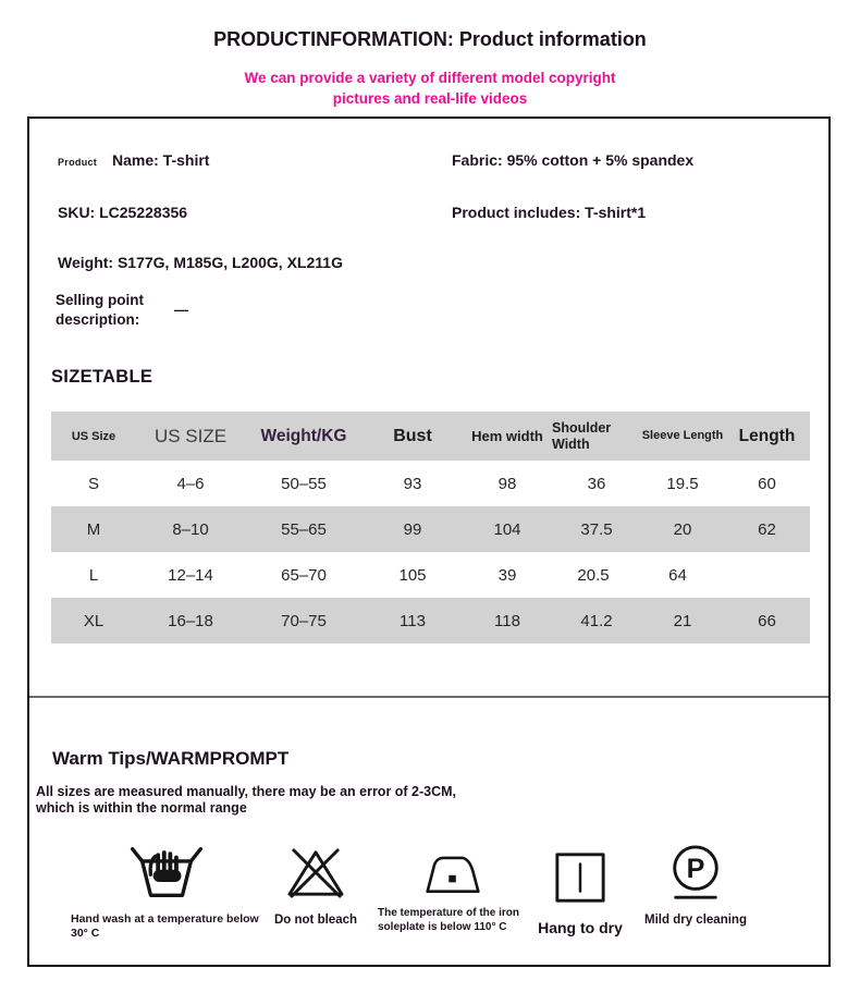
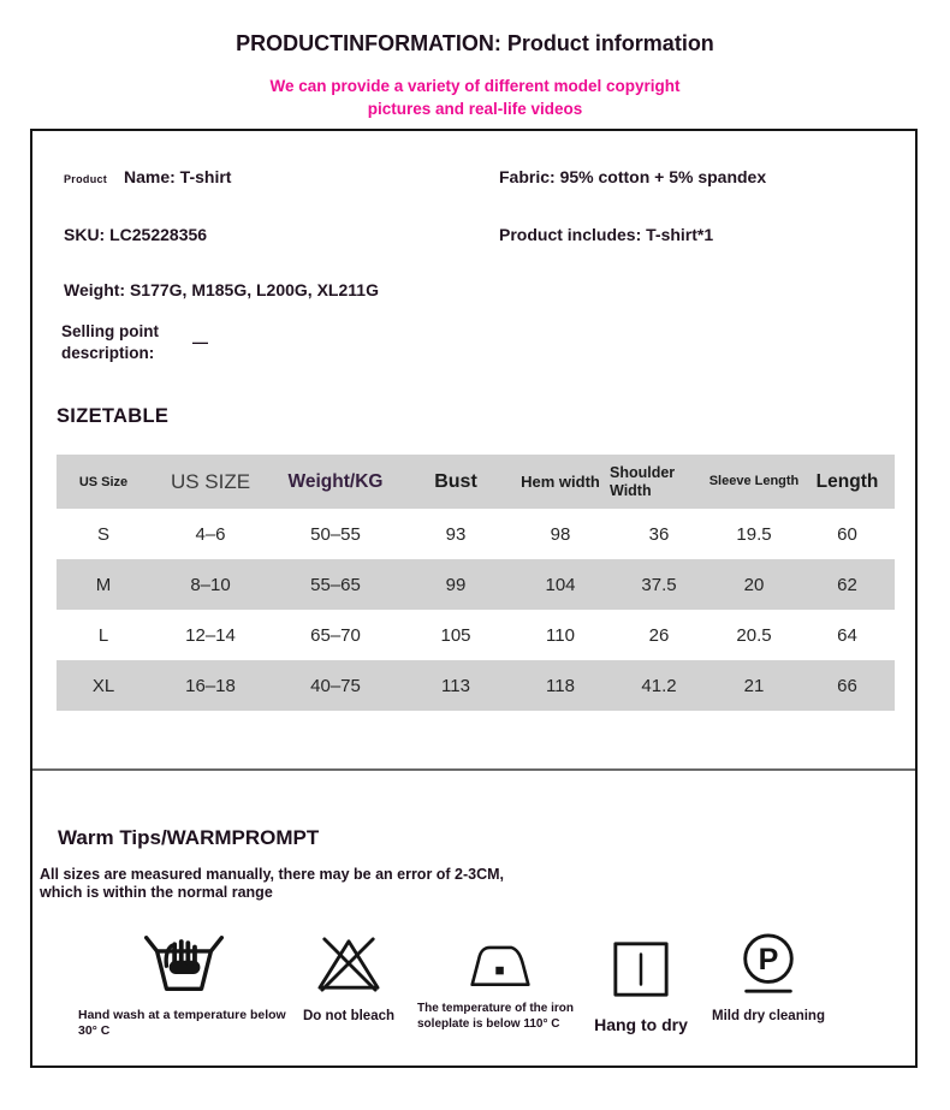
  PRODUCTINFORMATION: Product information
  We can provide a variety of different model copyright
  pictures and real-life videos
  Product
  Name: T-shirt
  Fabric: 95% cotton + 5% spandex
  SKU: LC25228356
  Product includes: T-shirt*1
  Weight: S177G, M185G, L200G, XL211G
  Selling point
  description:
  —
  SIZETABLE
  US Size
  US SIZE
  Weight/KG
  Bust
  Hem width
  Shoulder Width
  Sleeve Length
  Length
  S
  4–6
  50–55
  93
  98
  36
  19.5
  60
  M
  8–10
  55–65
  99
  104
  37.5
  20
  62
  L
  12–14
  65–70
  105
+ 110
- 39
+ 26
  20.5
  64
  XL
  16–18
- 70–75
+ 40–75
  113
  118
  41.2
  21
  66
  Warm Tips/WARMPROMPT
  All sizes are measured manually, there may be an error of 2-3CM,
  which is within the normal range
  Hand wash at a temperature below
  30° C
  Do not bleach
  The temperature of the iron
  soleplate is below 110° C
  Hang to dry
  P
  Mild dry cleaning
